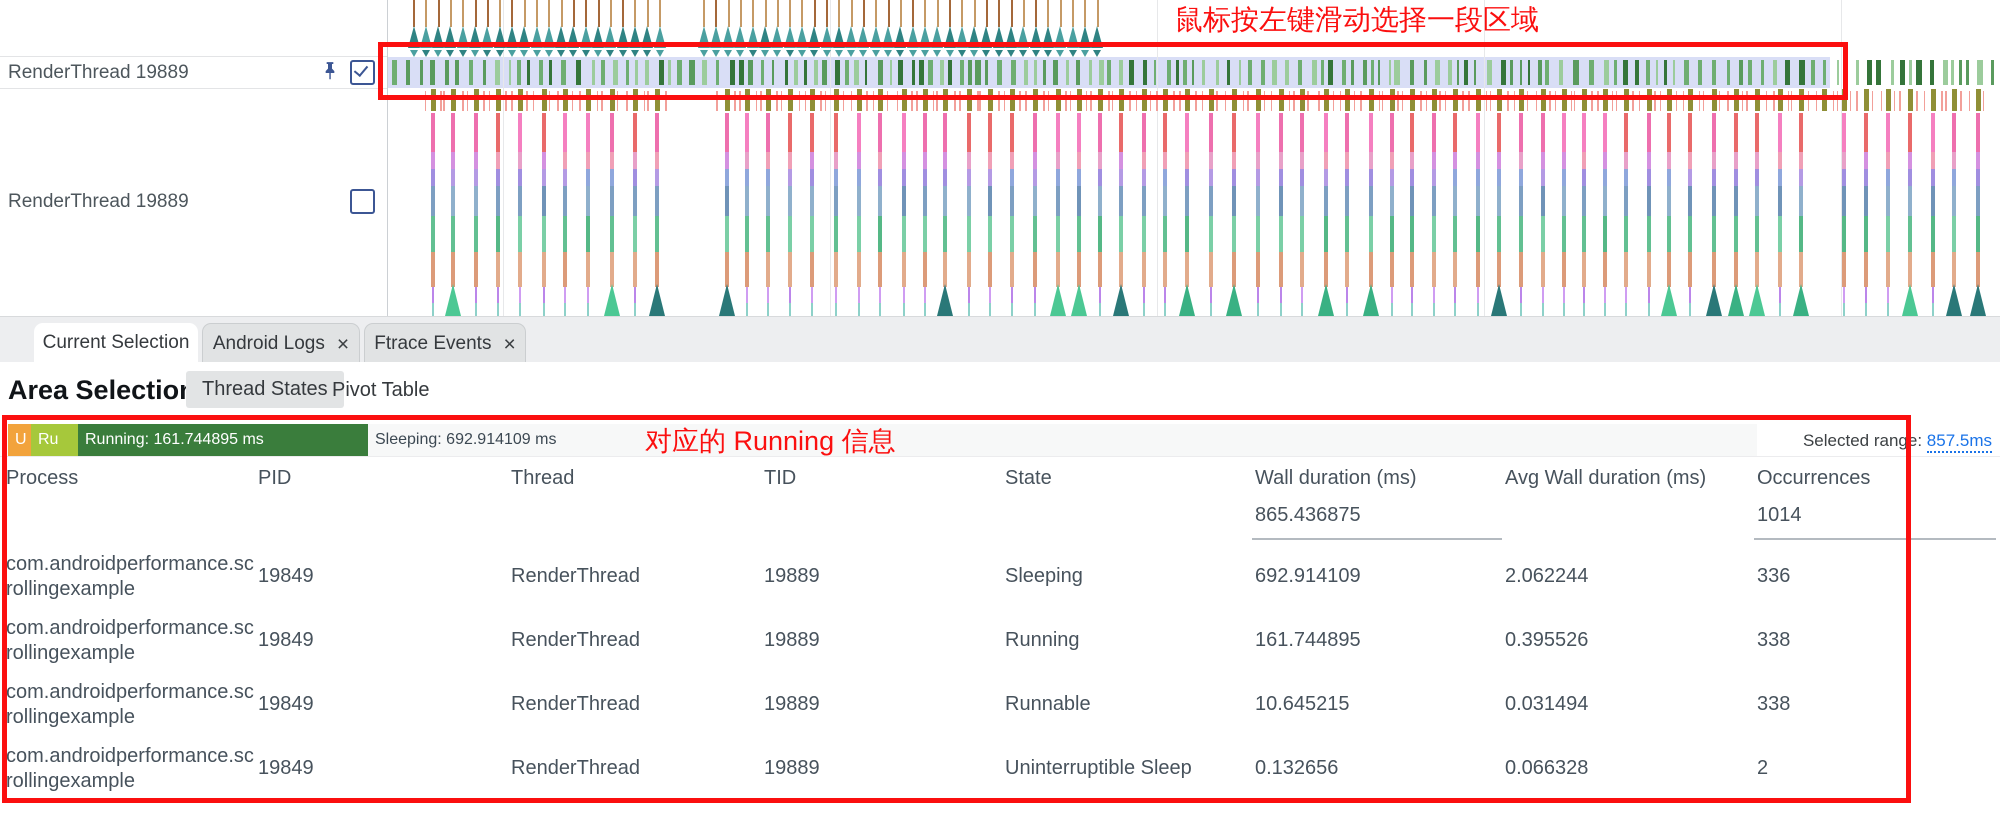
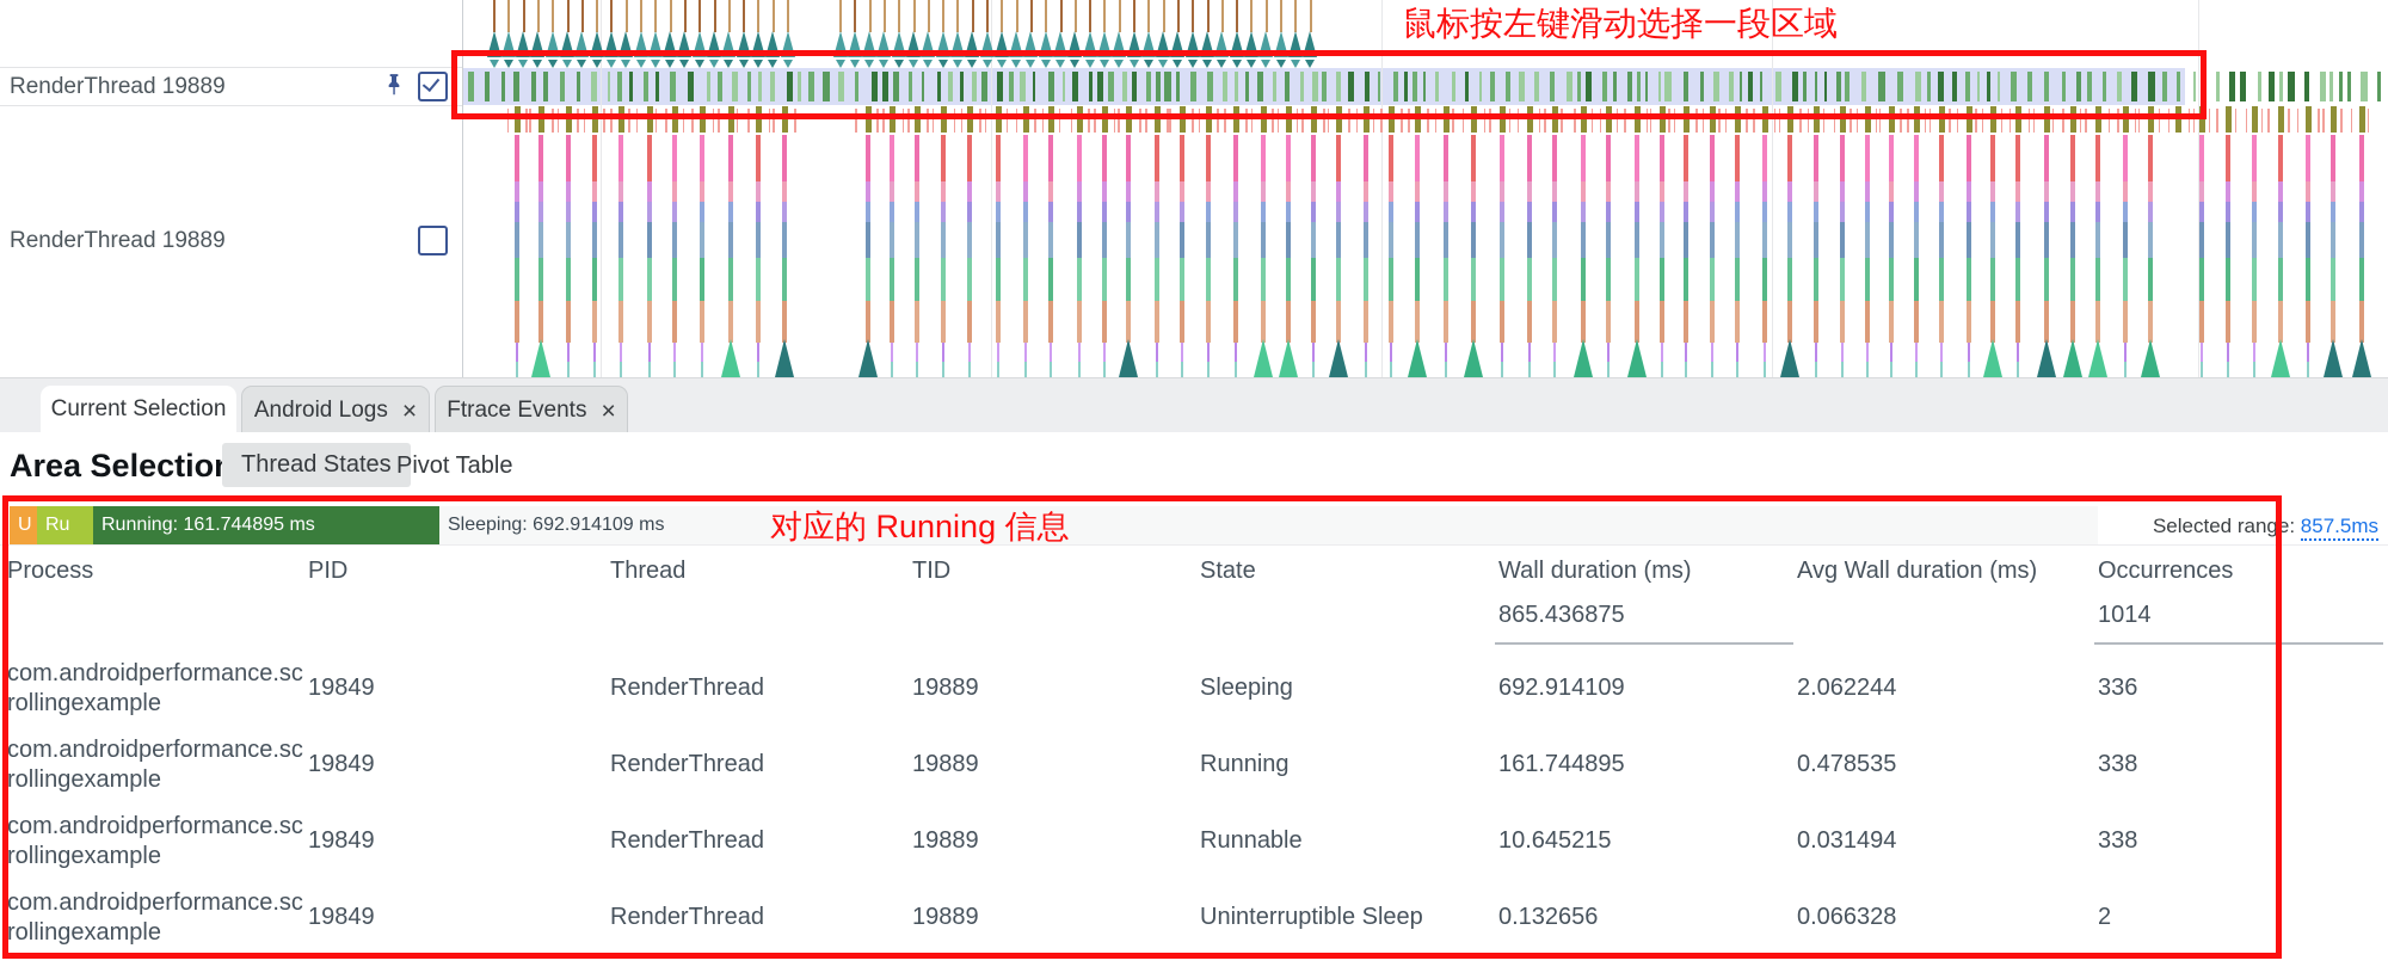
  RenderThread 19889
  RenderThread 19889
  鼠标按左键滑动选择一段区域
  对应的 Running 信息
  Current Selection
  Android Logs
  ×
  Ftrace Events
  ×
  Area Selectio
  Thread States
  Pivot Table
  U
  Ru
  Running: 161.744895 ms
  Sleeping: 692.914109 ms
  Selected range: 857.5ms
  Process
  PID
  Thread
  TID
  State
  Wall duration (ms)
  Avg Wall duration (ms)
  Occurrences
  865.436875
  1014
  com.androidperformance.scrollingexample
  19849
  RenderThread
  19889
  Sleeping
  692.914109
  2.062244
  336
  com.androidperformance.scrollingexample
  19849
  RenderThread
  19889
  Running
  161.744895
- 0.395526
+ 0.478535
  338
  com.androidperformance.scrollingexample
  19849
  RenderThread
  19889
  Runnable
  10.645215
  0.031494
  338
  com.androidperformance.scrollingexample
  19849
  RenderThread
  19889
  Uninterruptible Sleep
  0.132656
  0.066328
  2
